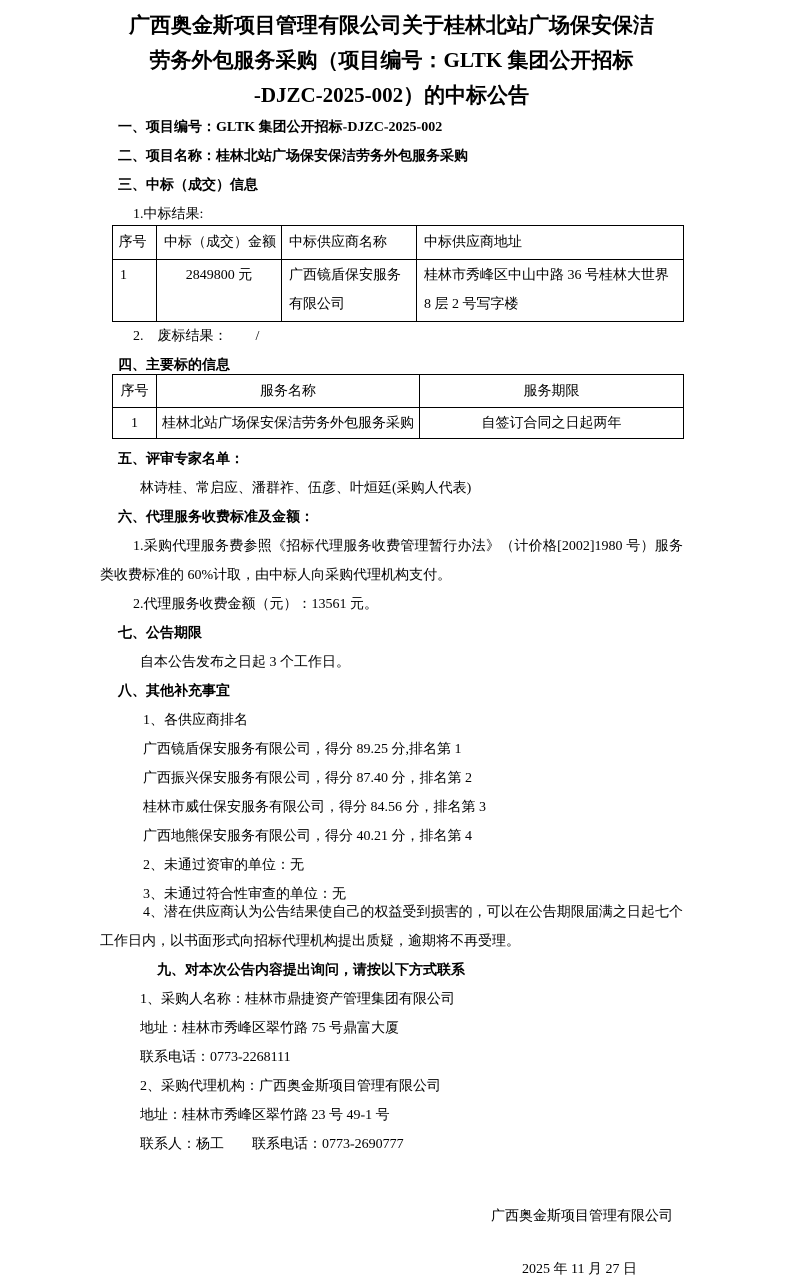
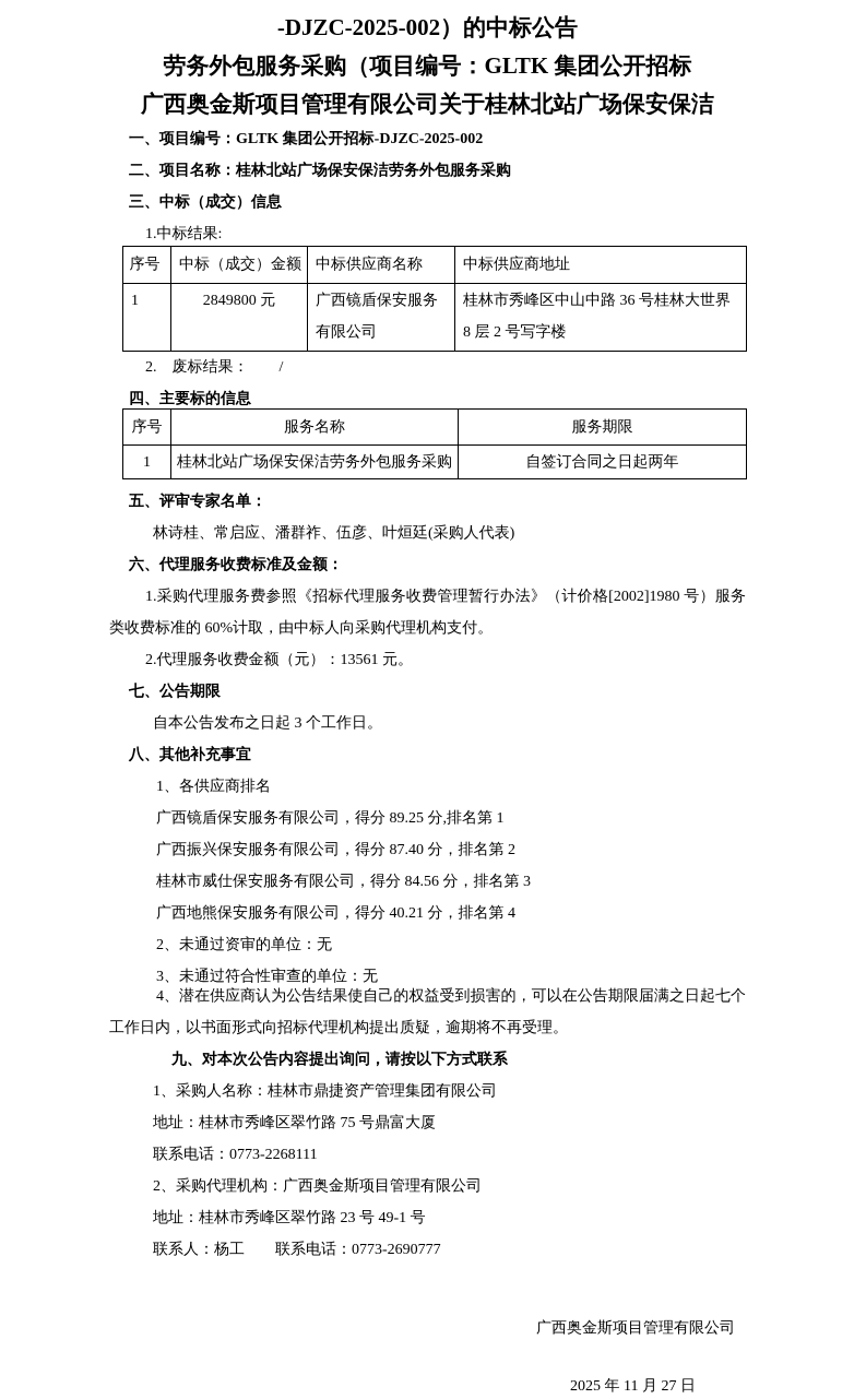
- 广西奥金斯项目管理有限公司关于桂林北站广场保安保洁
+ -DJZC-2025-002）的中标公告
  劳务外包服务采购（项目编号：GLTK 集团公开招标
- -DJZC-2025-002）的中标公告
+ 广西奥金斯项目管理有限公司关于桂林北站广场保安保洁
  一、项目编号：GLTK 集团公开招标-DJZC-2025-002
  二、项目名称：桂林北站广场保安保洁劳务外包服务采购
  三、中标（成交）信息
  1.中标结果:
  序号	中标（成交）金额	中标供应商名称	中标供应商地址
  1	2849800 元	广西镜盾保安服务有限公司	桂林市秀峰区中山中路 36 号桂林大世界 8 层 2 号写字楼
  2. 废标结果： /
  四、主要标的信息
  序号	服务名称	服务期限
  1	桂林北站广场保安保洁劳务外包服务采购	自签订合同之日起两年
  五、评审专家名单：
  林诗桂、常启应、潘群祚、伍彦、叶烜廷(采购人代表)
  六、代理服务收费标准及金额：
  1.采购代理服务费参照《招标代理服务收费管理暂行办法》（计价格[2002]1980 号）服务类收费标准的 60%计取，由中标人向采购代理机构支付。
  2.代理服务收费金额（元）：13561 元。
  七、公告期限
  自本公告发布之日起 3 个工作日。
  八、其他补充事宜
  1、各供应商排名
  广西镜盾保安服务有限公司，得分 89.25 分,排名第 1
  广西振兴保安服务有限公司，得分 87.40 分，排名第 2
  桂林市威仕保安服务有限公司，得分 84.56 分，排名第 3
  广西地熊保安服务有限公司，得分 40.21 分，排名第 4
  2、未通过资审的单位：无
  3、未通过符合性审查的单位：无
  4、潜在供应商认为公告结果使自己的权益受到损害的，可以在公告期限届满之日起七个工作日内，以书面形式向招标代理机构提出质疑，逾期将不再受理。
  九、对本次公告内容提出询问，请按以下方式联系
  1、采购人名称：桂林市鼎捷资产管理集团有限公司
  地址：桂林市秀峰区翠竹路 75 号鼎富大厦
  联系电话：0773-2268111
  2、采购代理机构：广西奥金斯项目管理有限公司
  地址：桂林市秀峰区翠竹路 23 号 49-1 号
  联系人：杨工 联系电话：0773-2690777
  广西奥金斯项目管理有限公司
  2025 年 11 月 27 日
